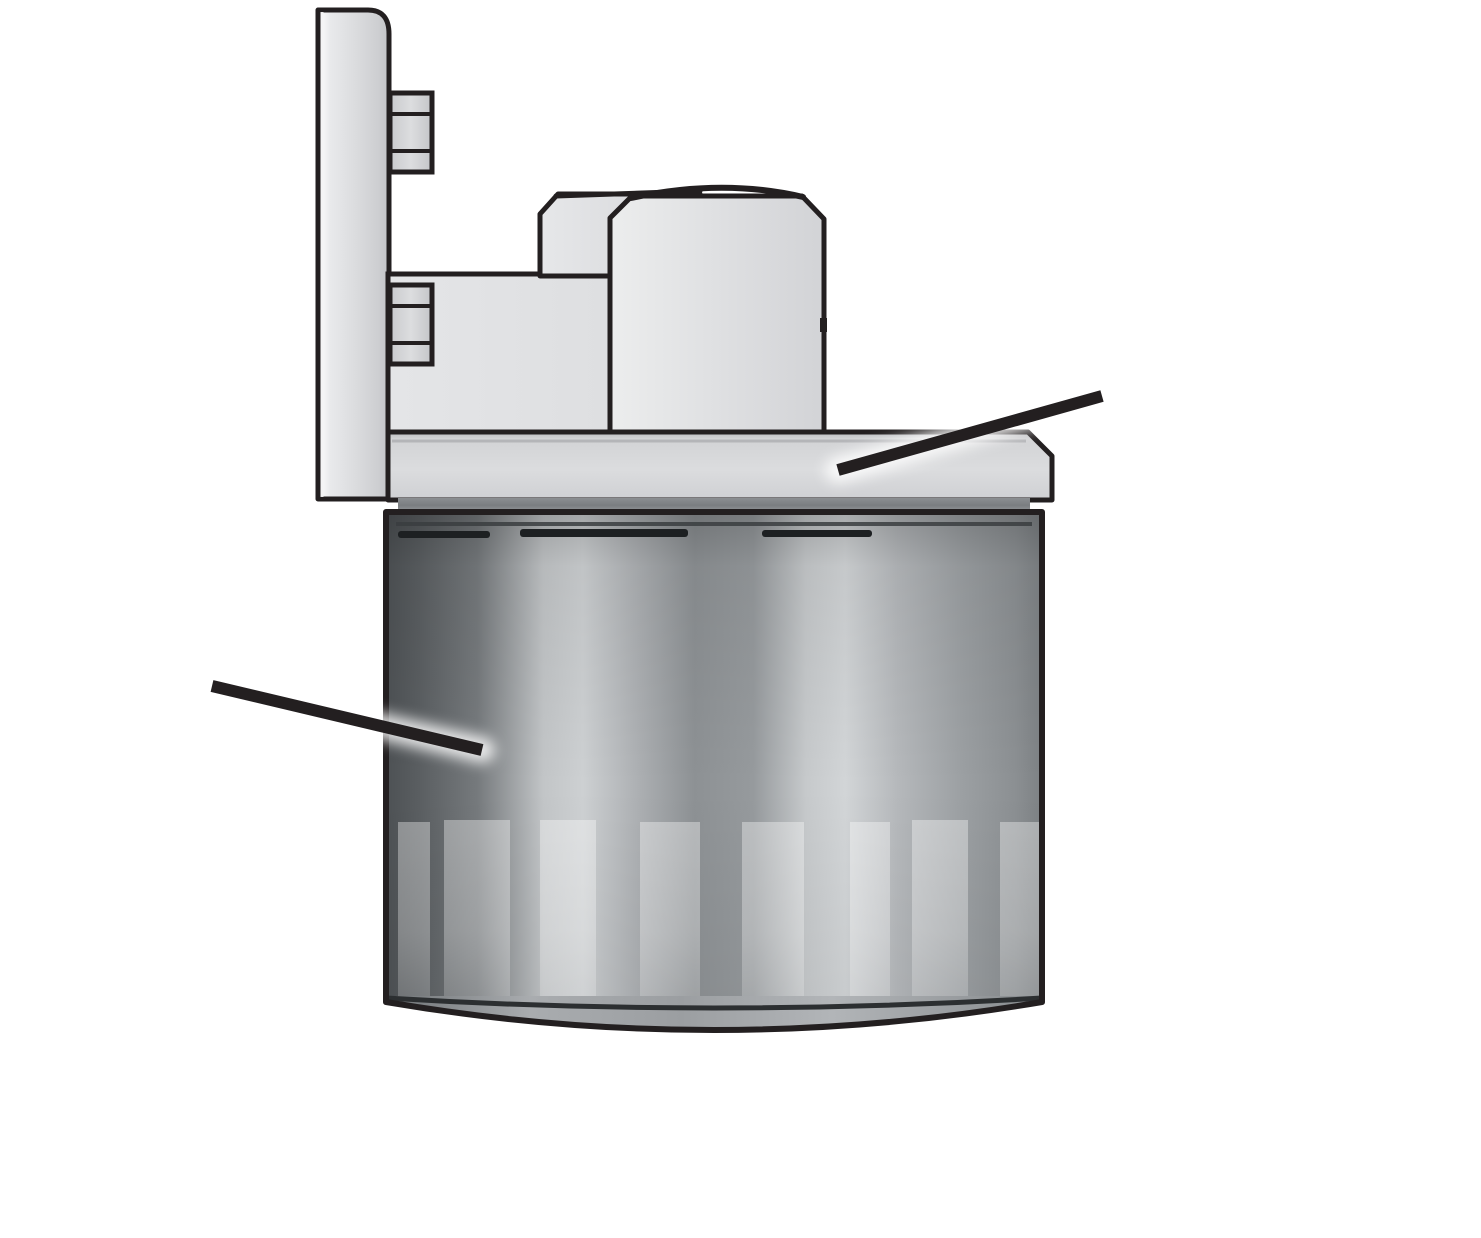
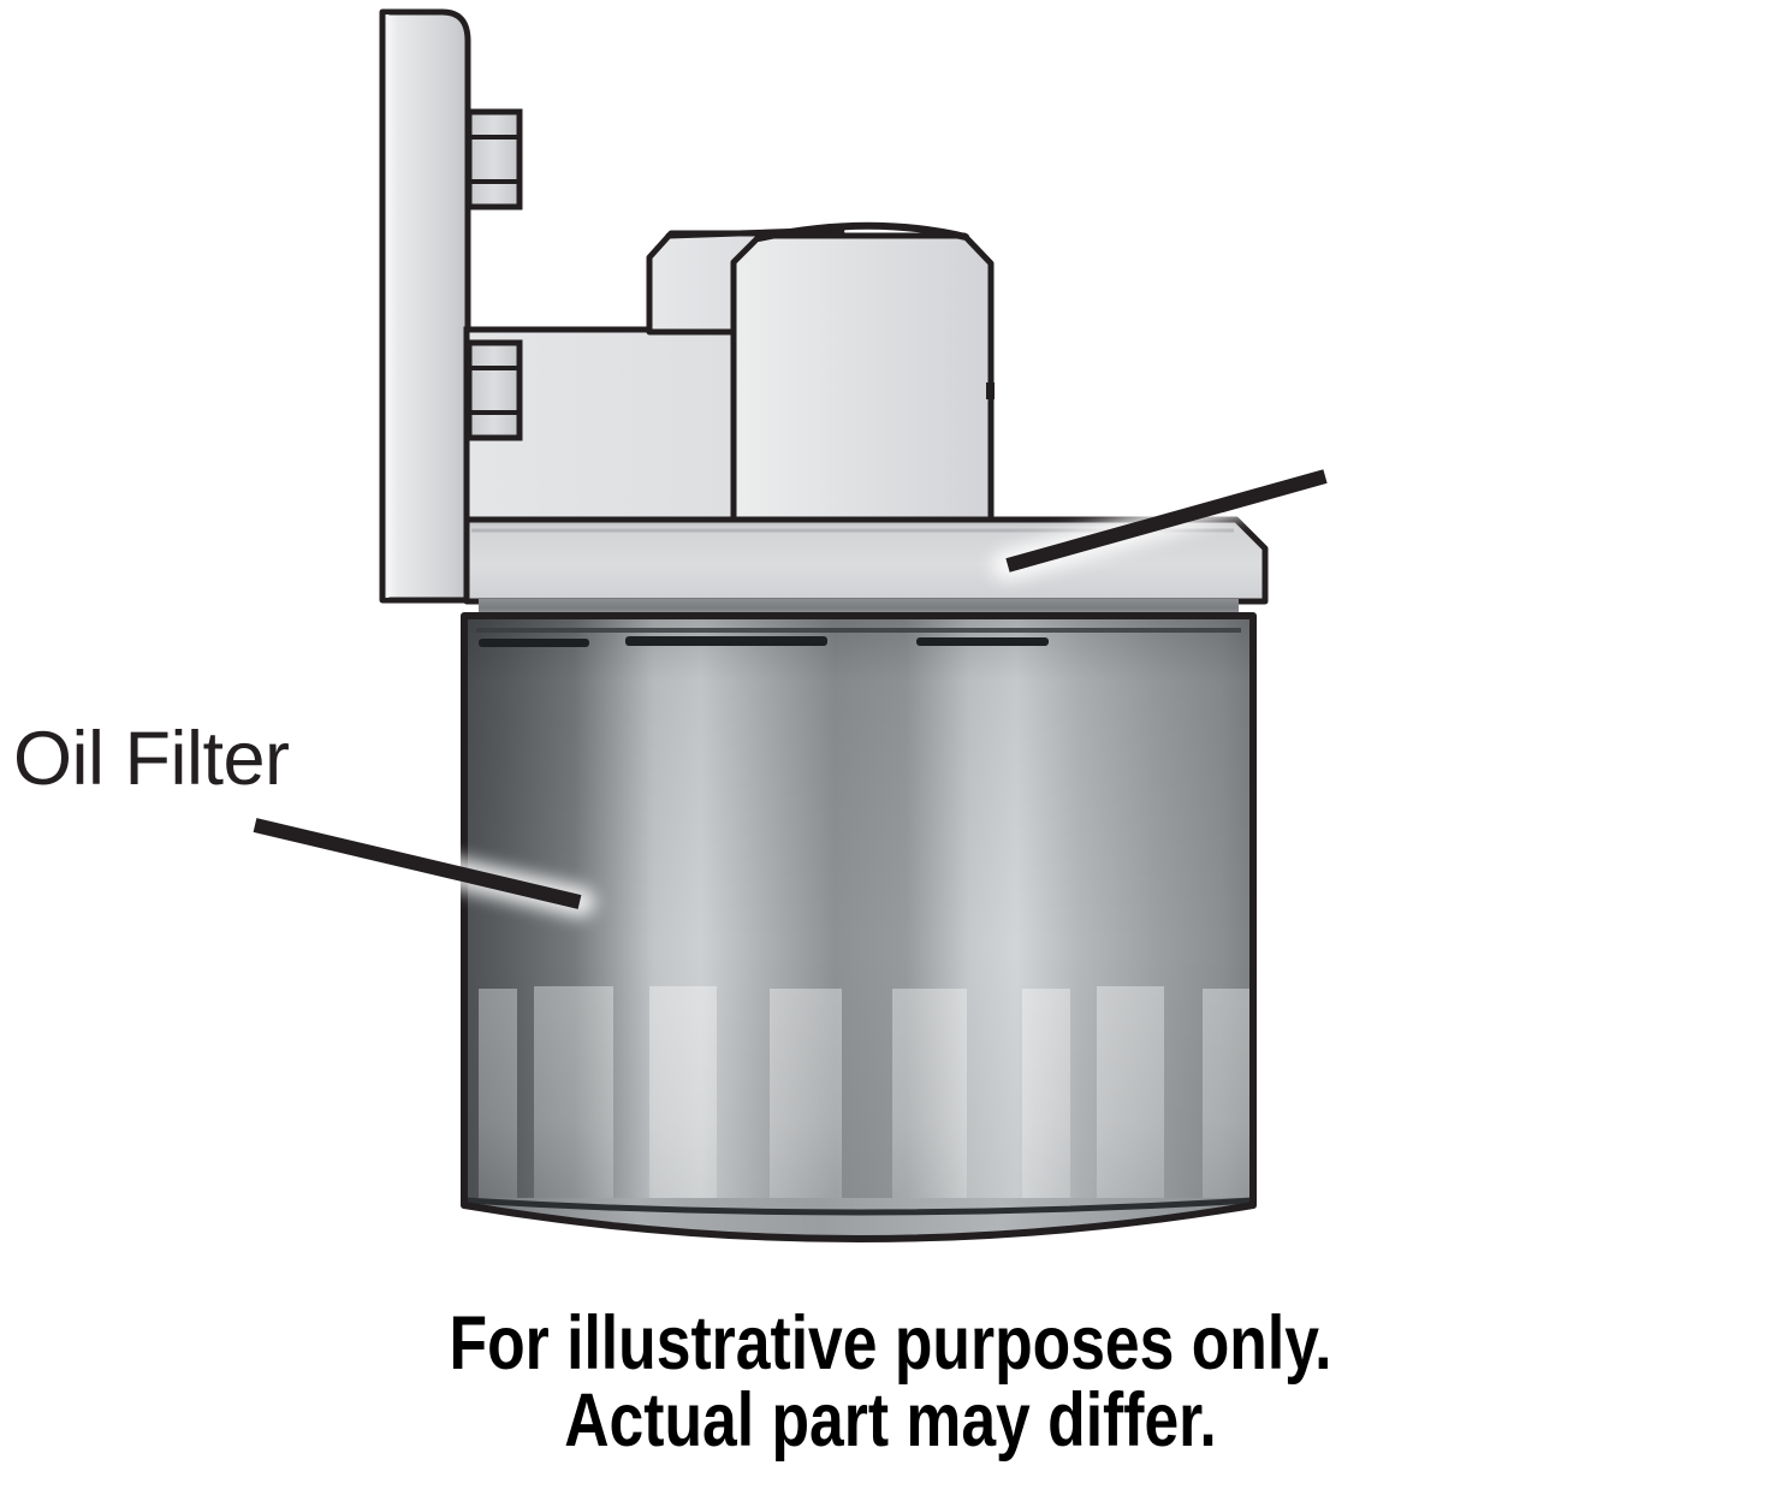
+ Oil Filter
+ For illustrative purposes only.
+ Actual part may differ.
